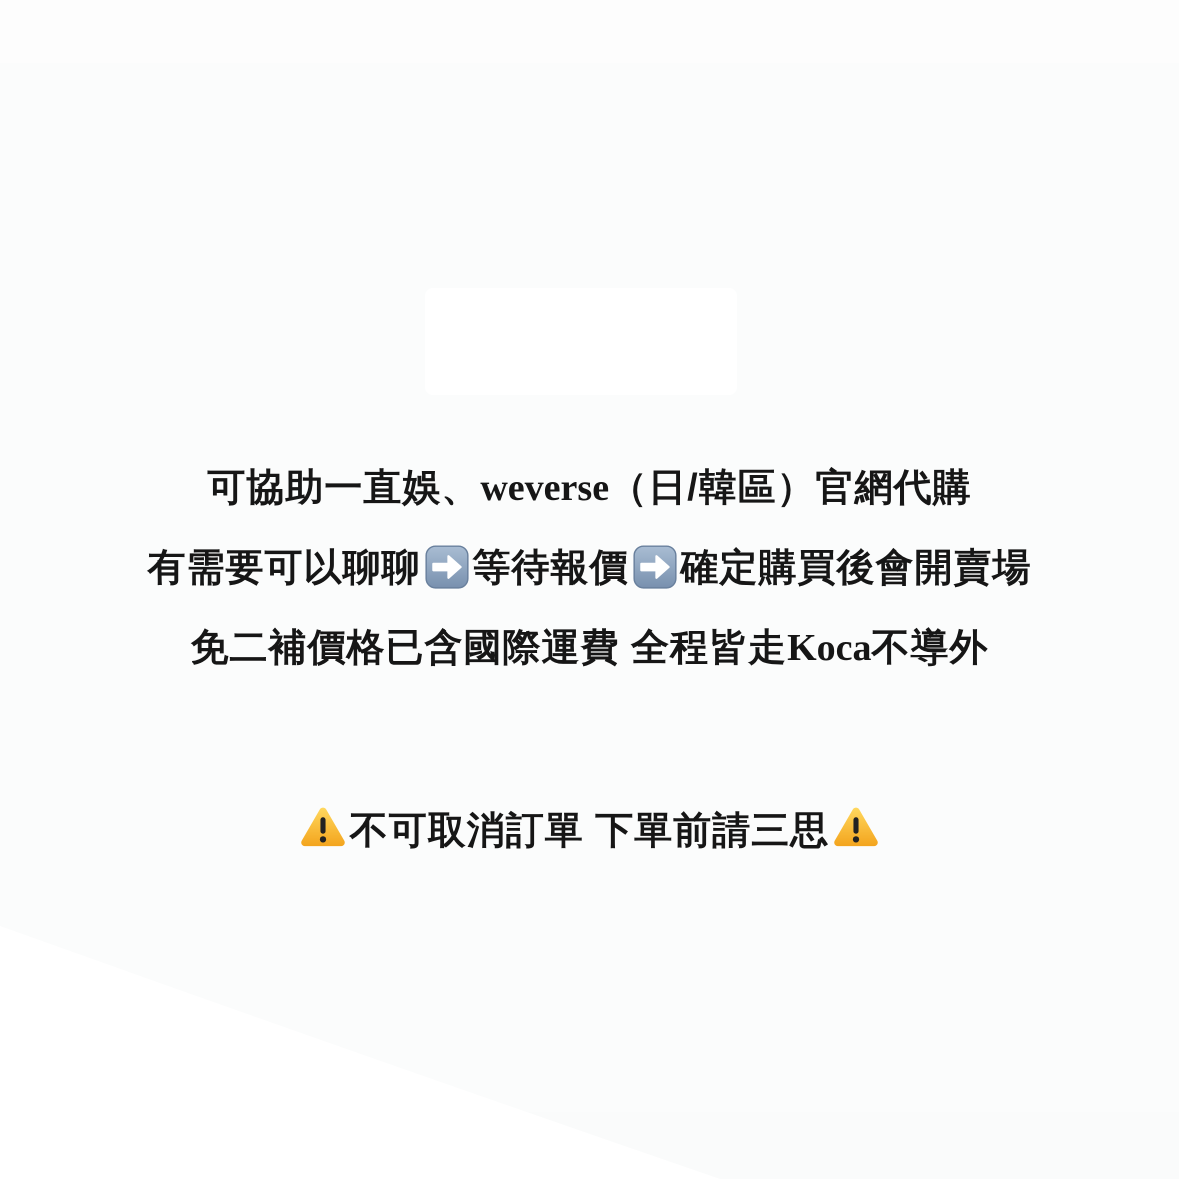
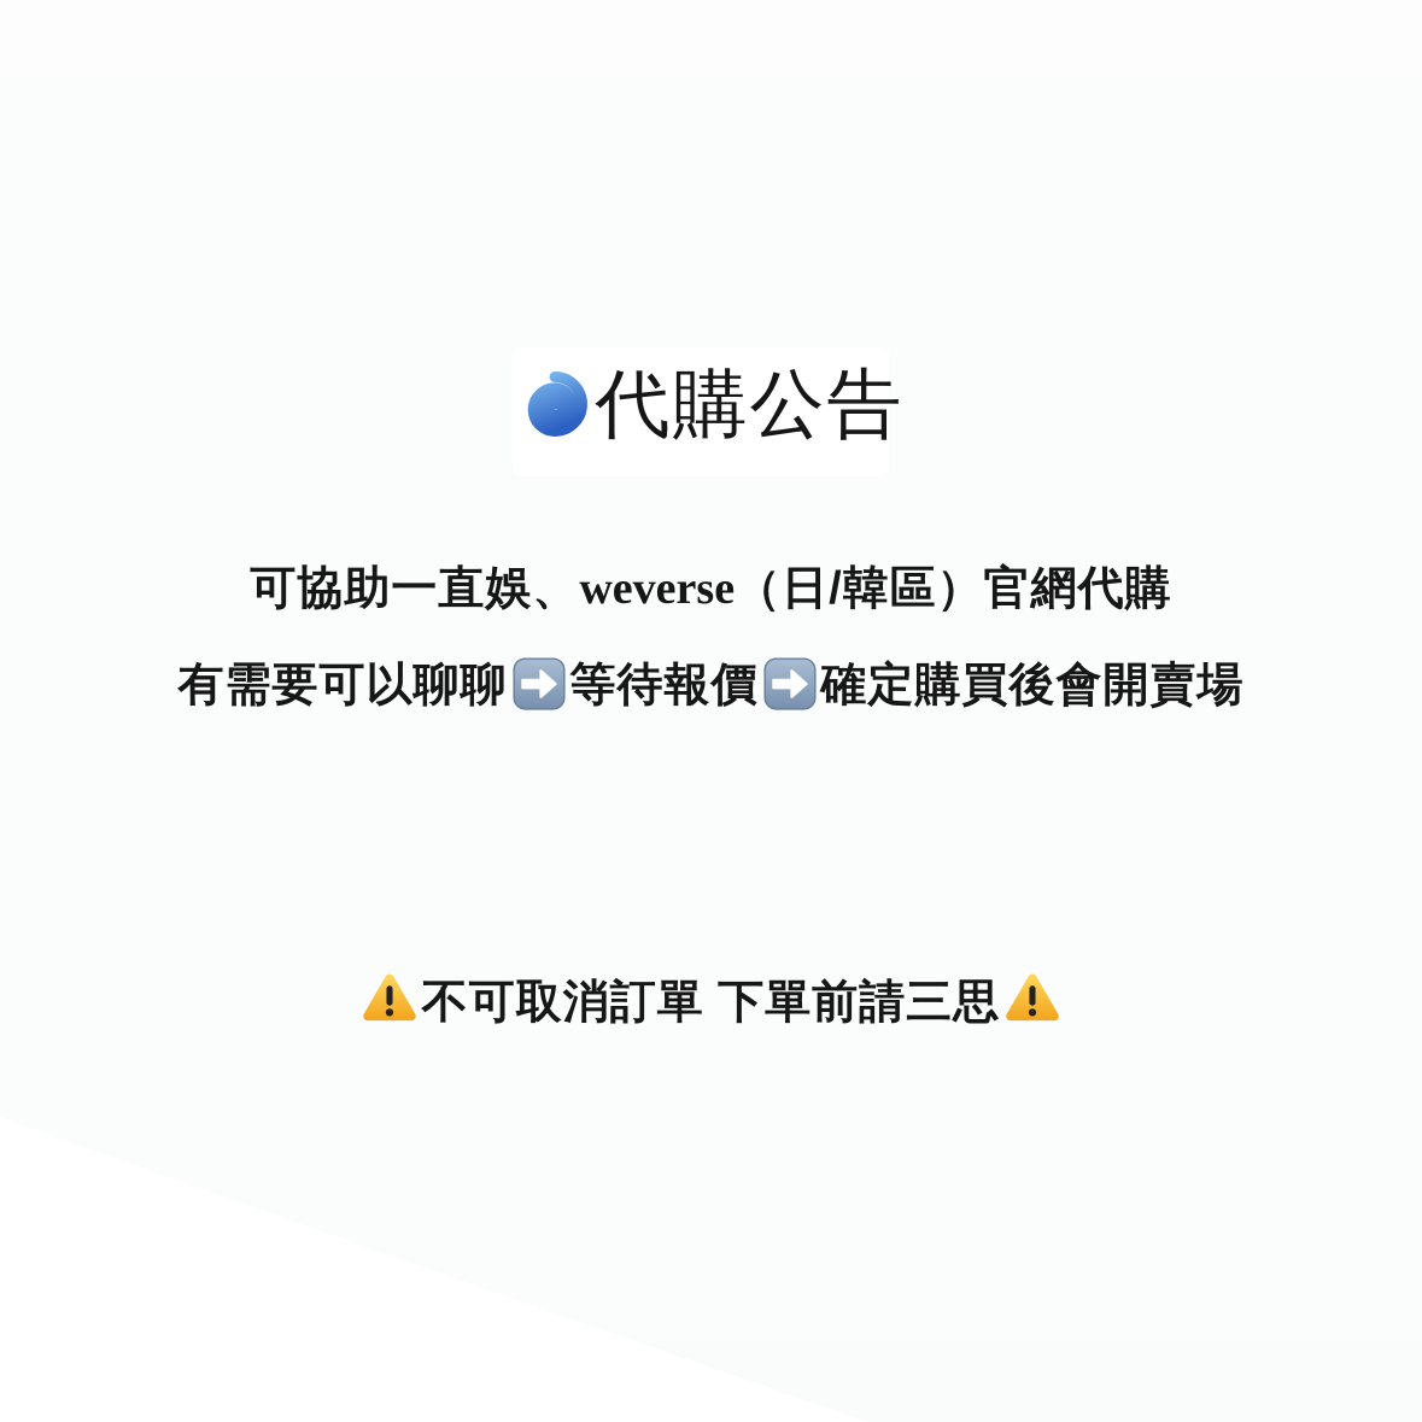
+ 代購公告
  可協助一直娛、weverse（日/韓區）官網代購
  有需要可以聊聊 等待報價 確定購買後會開賣場
- 免二補價格已含國際運費 全程皆走Koca不導外
  不可取消訂單 下單前請三思
